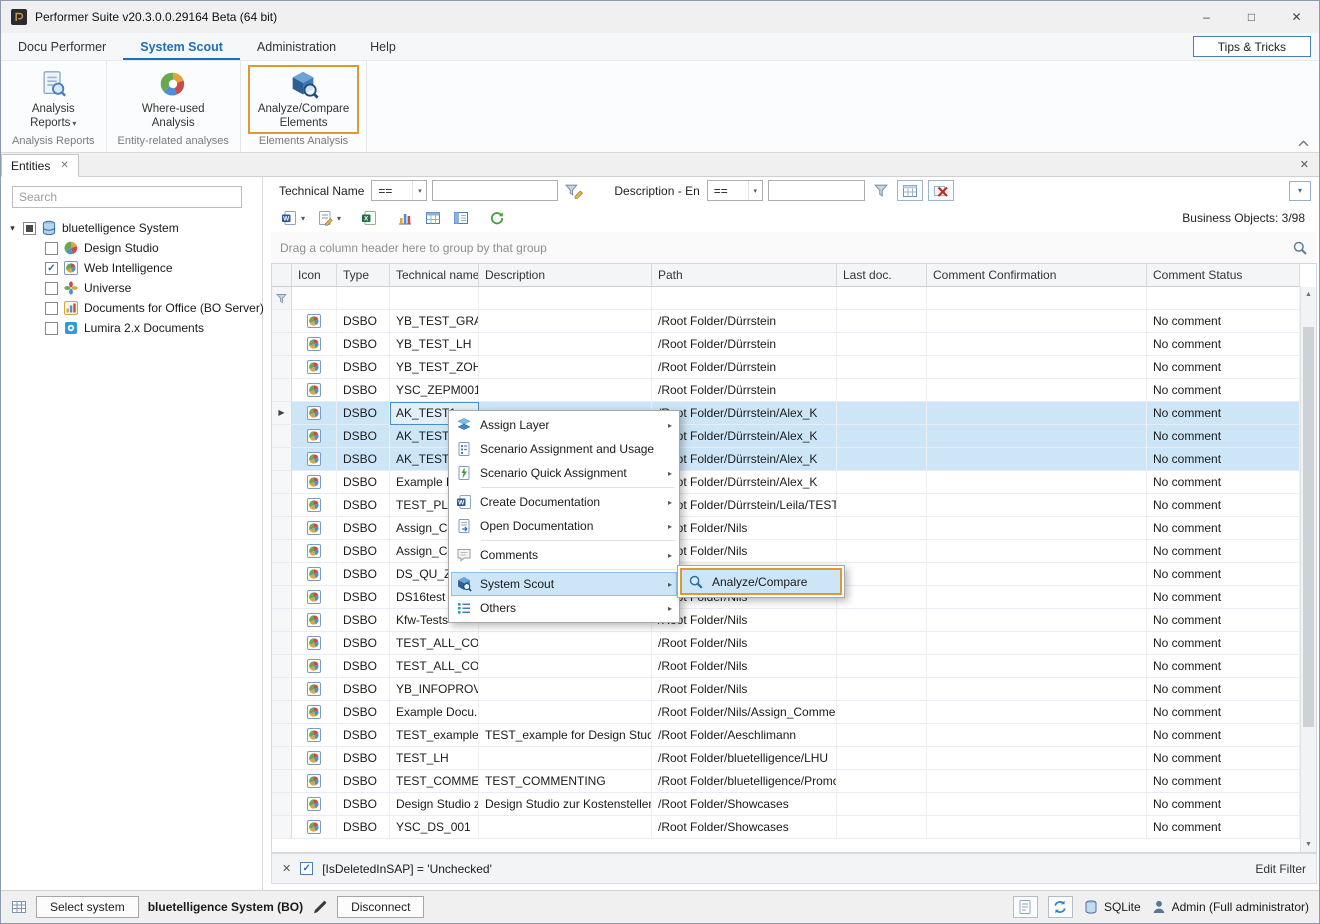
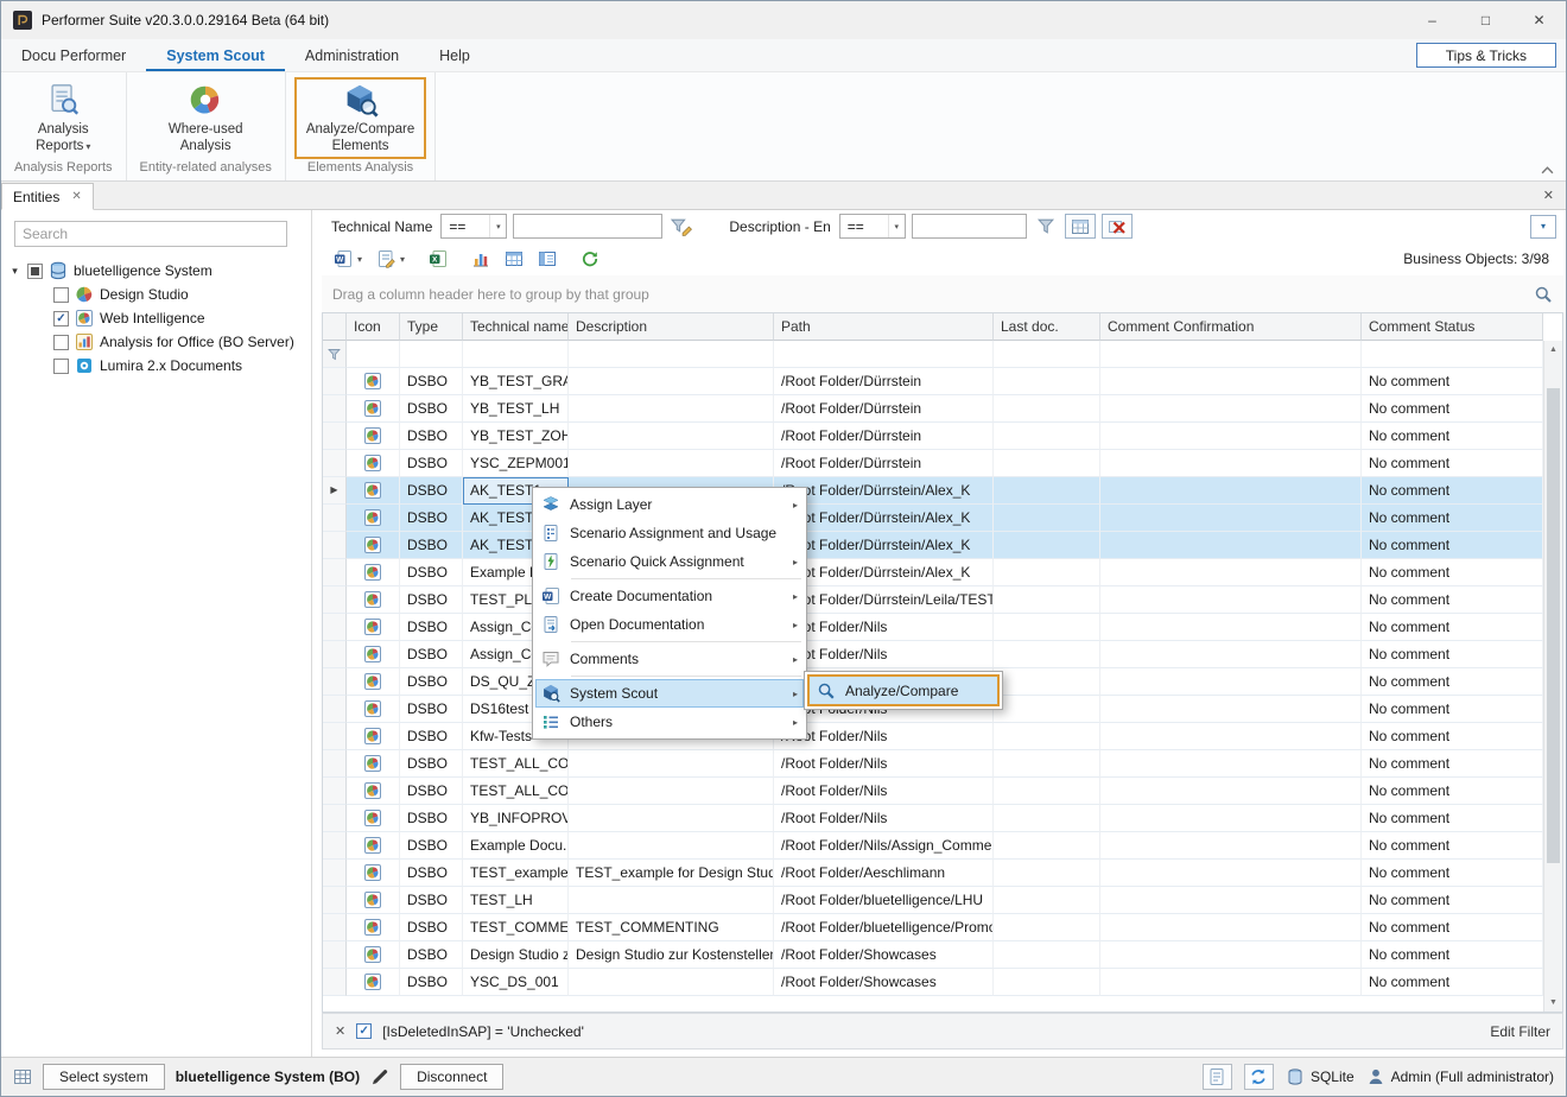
  Performer Suite v20.3.0.0.29164 Beta (64 bit)
  –
  □
  ✕
  Docu Performer
  System Scout
  Administration
  Help
  Tips & Tricks
  Analysis
  Reports ▾
  Analysis Reports
  Where-used
  Analysis
  Entity-related analyses
  Analyze/Compare
  Elements
  Elements Analysis
  Entities
  ✕
  ✕
  Search
  ▾
  bluetelligence System
  Design Studio
  ✓
  Web Intelligence
- Universe
- Documents for Office (BO Server)
+ Analysis for Office (BO Server)
  Lumira 2.x Documents
  Technical Name
  ==
  Description - En
  ==
  ▾
  ▾
  ▾
  Business Objects: 3/98
  Drag a column header here to group by that group
  Icon
  Type
  Technical name
  Description
  Path
  Last doc.
  Comment Confirmation
  Comment Status
  DSBO
  YB_TEST_GRA
  /Root Folder/Dürrstein
  No comment
  DSBO
  YB_TEST_LH
  /Root Folder/Dürrstein
  No comment
  DSBO
  YB_TEST_ZOH
  /Root Folder/Dürrstein
  No comment
  DSBO
  YSC_ZEPM001
  /Root Folder/Dürrstein
  No comment
  ▶
  DSBO
  AK_TEST
  ot Folder/Dürrstein/Alex_K
  No comment
  DSBO
  AK_TEST
  ot Folder/Dürrstein/Alex_K
  No comment
  DSBO
  AK_TEST
  ot Folder/Dürrstein/Alex_K
  No comment
  DSBO
  Example
  ot Folder/Dürrstein/Alex_K
  No comment
  DSBO
  TEST_PL
  ot Folder/Dürrstein/Leila/TEST
  No comment
  DSBO
  Assign_C
  ot Folder/Nils
  No comment
  DSBO
  Assign_C
  ot Folder/Nils
  No comment
  DSBO
  No comment
  DSBO
  DS16test
  No comment
  DSBO
  Kfw-Tests
  ot Folder/Nils
  No comment
  DSBO
  TEST_ALL_CO
  /Root Folder/Nils
  No comment
  DSBO
  TEST_ALL_CO
  /Root Folder/Nils
  No comment
  DSBO
  YB_INFOPROV
  /Root Folder/Nils
  No comment
  DSBO
  Example Docu.
  /Root Folder/Nils/Assign_Comme
  No comment
  DSBO
  TEST_example
  TEST_example for Design Stud
  /Root Folder/Aeschlimann
  No comment
  DSBO
  TEST_LH
  /Root Folder/bluetelligence/LHU
  No comment
  DSBO
  TEST_COMME
  TEST_COMMENTING
  /Root Folder/bluetelligence/Promo
  No comment
  DSBO
  Design Studio z
  Design Studio zur Kostenstellen
  /Root Folder/Showcases
  No comment
  DSBO
  YSC_DS_001
  /Root Folder/Showcases
  No comment
  ✕
  ✓
  [IsDeletedInSAP] = 'Unchecked'
  Edit Filter
  Select system
  bluetelligence System (BO)
  Disconnect
  SQLite
  Admin (Full administrator)
  Assign Layer
  ▸
  Scenario Assignment and Usage
  Scenario Quick Assignment
  ▸
  Create Documentation
  ▸
  Open Documentation
  ▸
  Comments
  ▸
  System Scout
  ▸
  Others
  ▸
  Analyze/Compare
